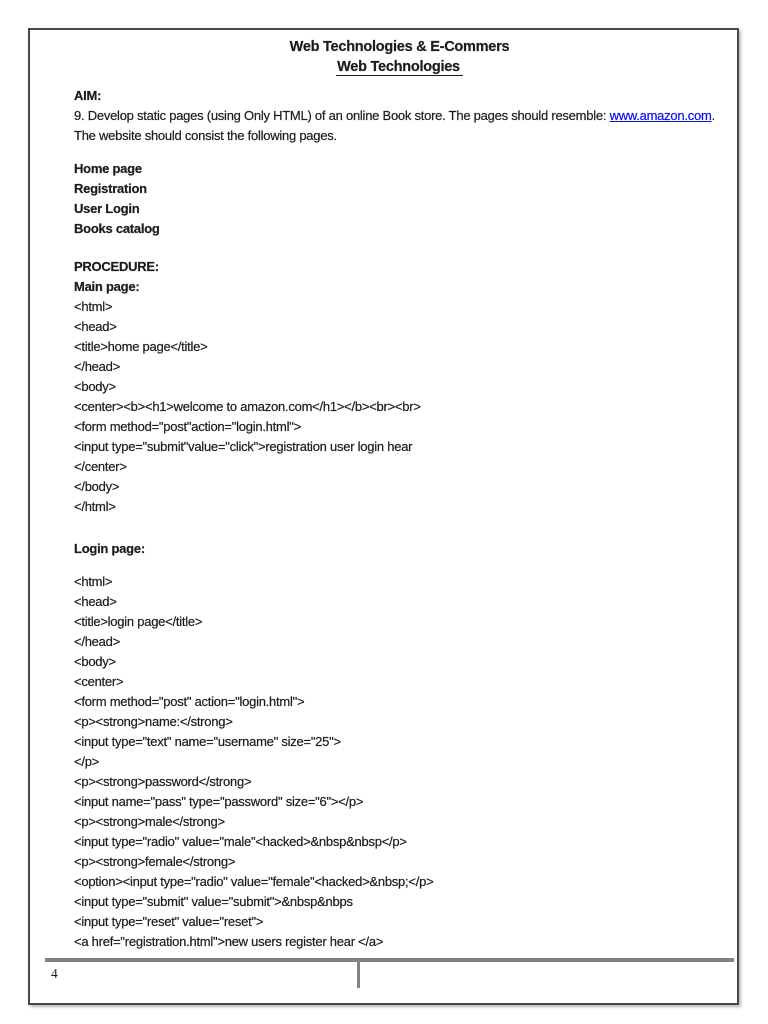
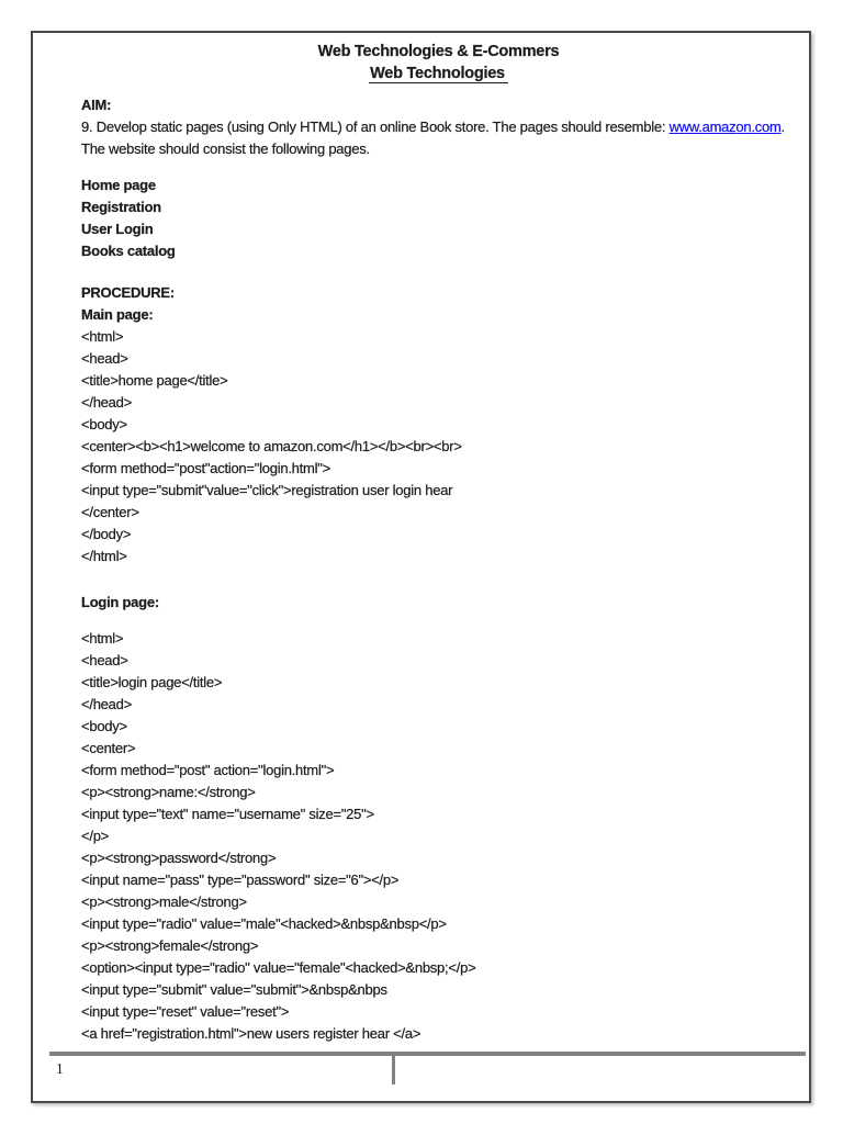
  Web Technologies & E-Commers
  Web Technologies
  AIM:
  9. Develop static pages (using Only HTML) of an online Book store. The pages should resemble: www.amazon.com.
  The website should consist the following pages.
  Home page
  Registration
  User Login
  Books catalog
  PROCEDURE:
  Main page:
  <html>
  <head>
  <title>home page</title>
  </head>
  <body>
  <center><b><h1>welcome to amazon.com</h1></b><br><br>
  <form method="post"action="login.html">
  <input type="submit"value="click">registration user login hear
  </center>
  </body>
  </html>
  Login page:
  <html>
  <head>
  <title>login page</title>
  </head>
  <body>
  <center>
  <form method="post" action="login.html">
  <p><strong>name:</strong>
  <input type="text" name="username" size="25">
  </p>
  <p><strong>password</strong>
  <input name="pass" type="password" size="6"></p>
  <p><strong>male</strong>
  <input type="radio" value="male"<hacked>&nbsp&nbsp</p>
  <p><strong>female</strong>
  <option><input type="radio" value="female"<hacked>&nbsp;</p>
  <input type="submit" value="submit">&nbsp&nbps
  <input type="reset" value="reset">
  <a href="registration.html">new users register hear </a>
- 4
+ 1
